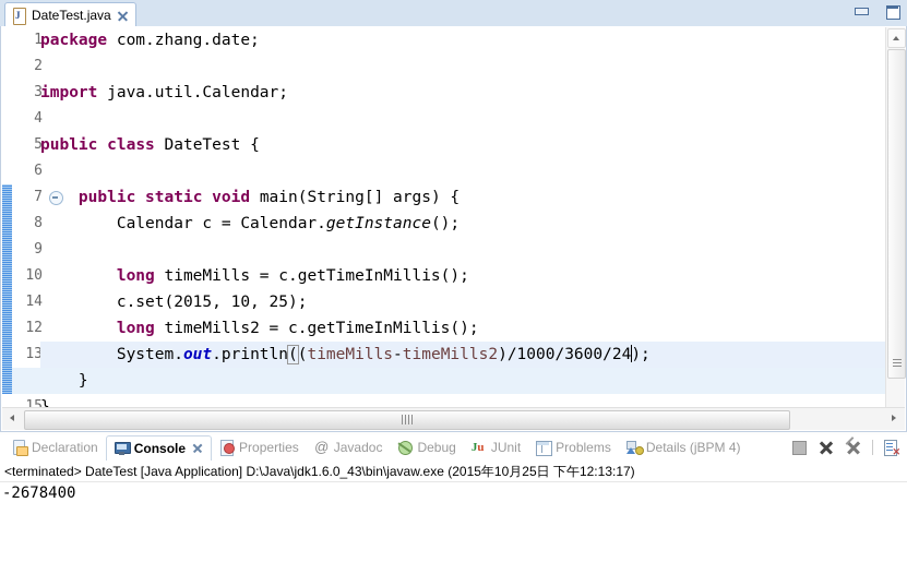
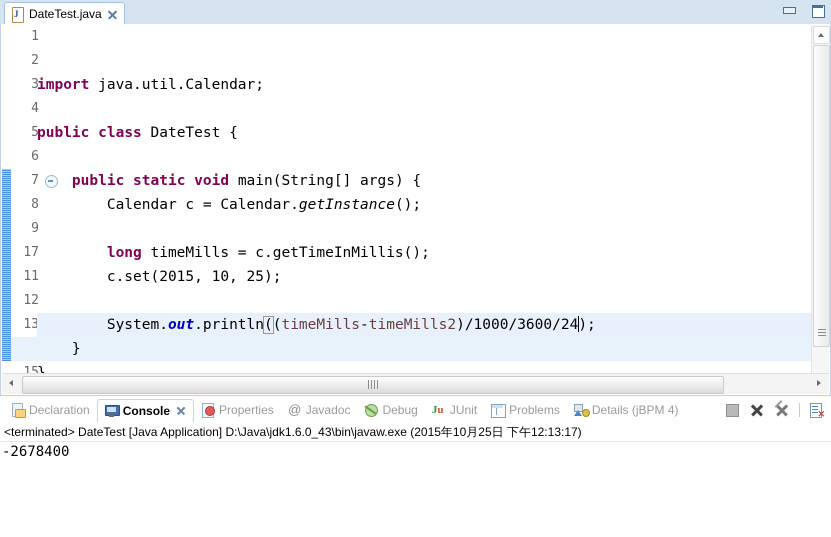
  J
  DateTest.java
  1
  2
  3
  4
  5
  6
  7
  8
  9
- 10
+ 17
- 14
+ 11
  12
  13
- package com.zhang.date;
  import java.util.Calendar;
  public class DateTest {
  public static void main(String[] args) {
  Calendar c = Calendar.getInstance();
  long timeMills = c.getTimeInMillis();
  c.set(2015, 10, 25);
- long timeMills2 = c.getTimeInMillis();
  System.out.println((timeMills-timeMills2)/1000/3600/24);
  }
  Declaration
  Console
  Properties
  @
  Javadoc
  Debug
  Ju
  JUnit
  Problems
  Details (jBPM 4)
  ✕
  <terminated> DateTest [Java Application] D:\Java\jdk1.6.0_43\bin\javaw.exe (2015年10月25日 下午12:13:17)
  -2678400
